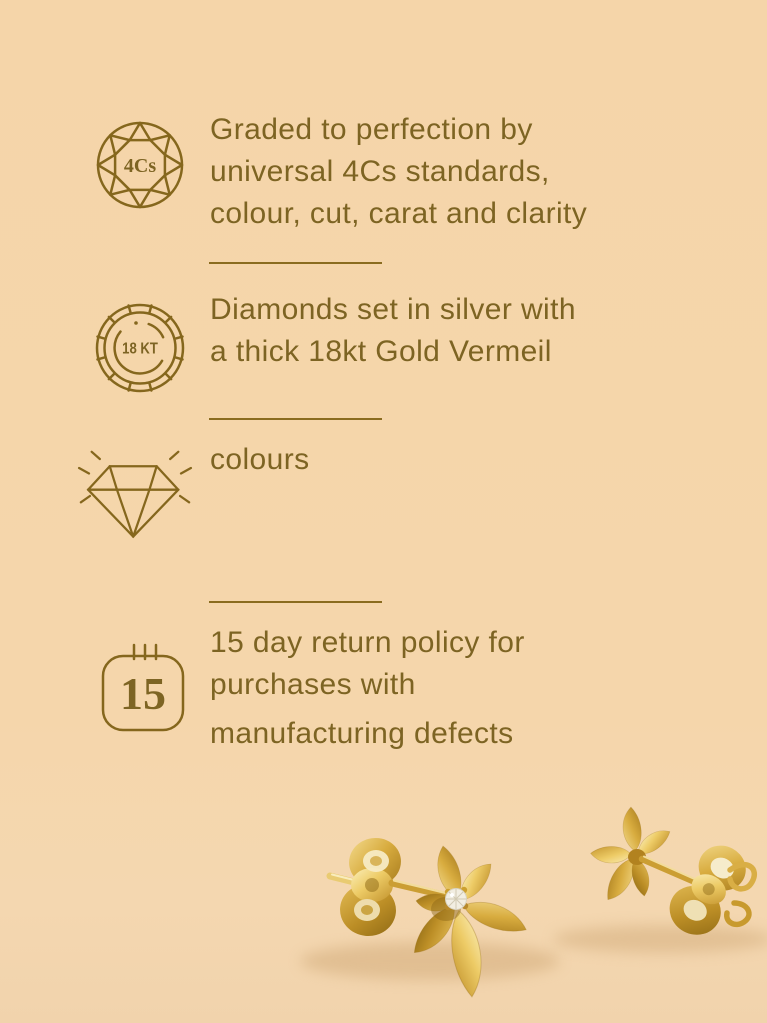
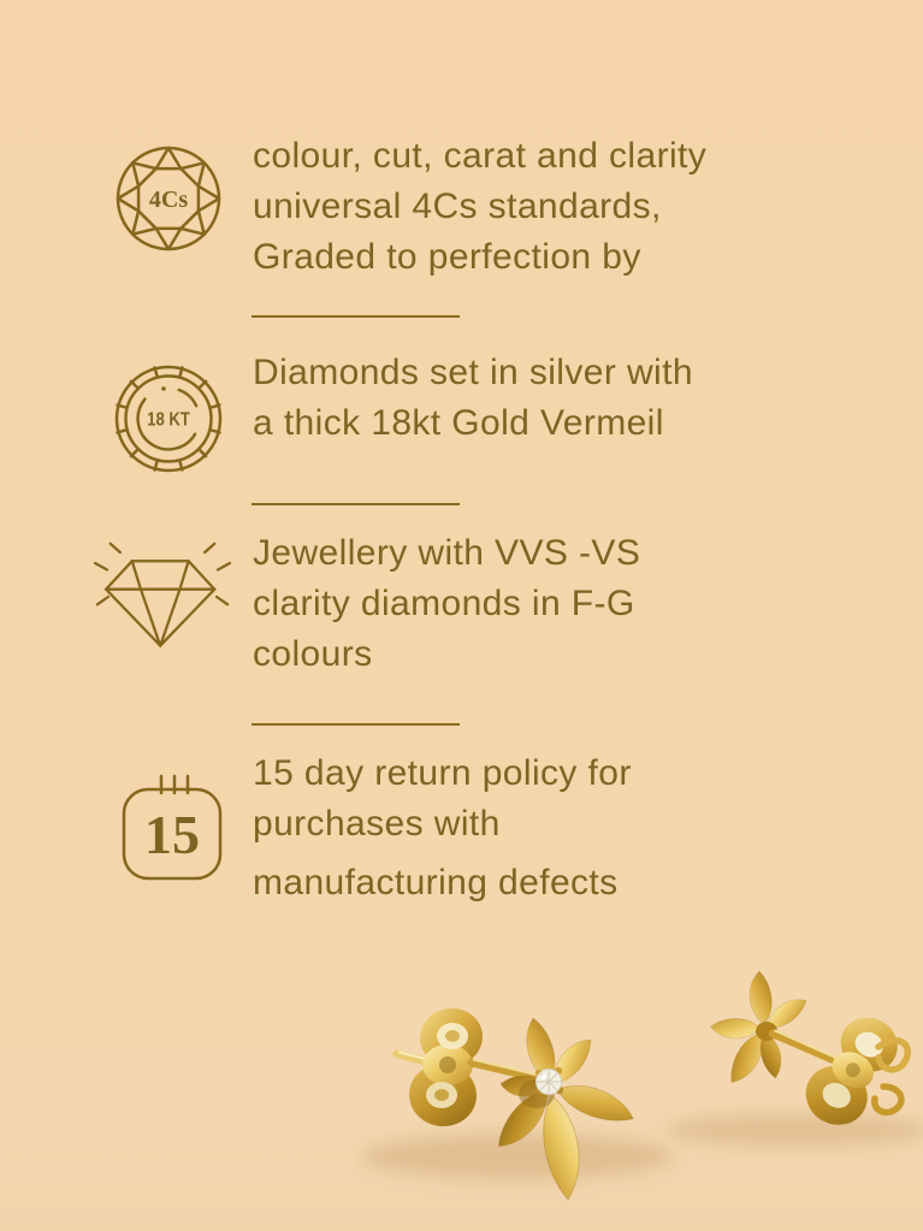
  4Cs
- Graded to perfection by
+ colour, cut, carat and clarity
  universal 4Cs standards,
- colour, cut, carat and clarity
+ Graded to perfection by
  18 KT
  Diamonds set in silver with
  a thick 18kt Gold Vermeil
+ Jewellery with VVS -VS
+ clarity diamonds in F-G
  colours
  15
  15 day return policy for
  purchases with
  manufacturing defects
